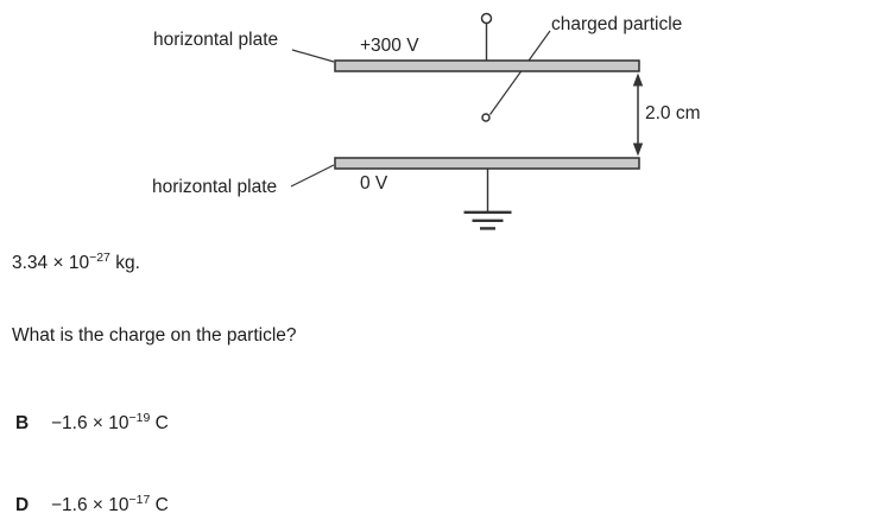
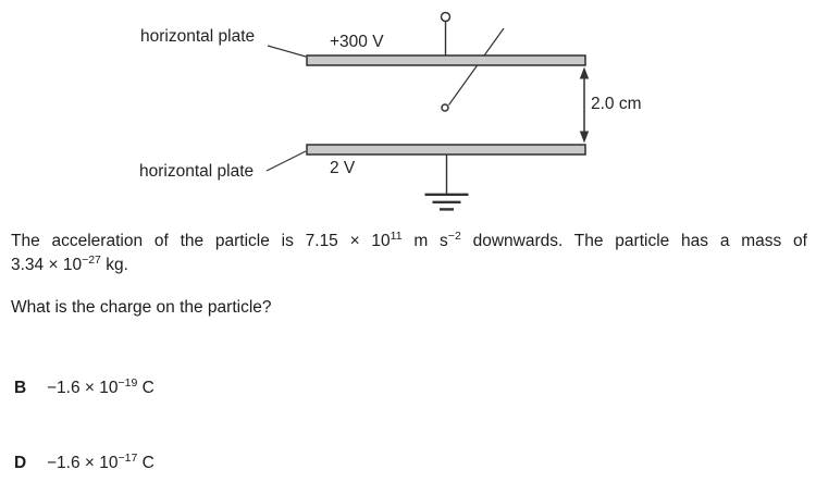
  horizontal plate
  +300 V
- charged particle
  2.0 cm
- 0 V
+ 2 V
  horizontal plate
+ The acceleration of the particle is 7.15 × 1011 m s−2 downwards. The particle has a mass of
  3.34 × 10−27 kg.
  What is the charge on the particle?
  B −1.6 × 10−19 C
  D −1.6 × 10−17 C
